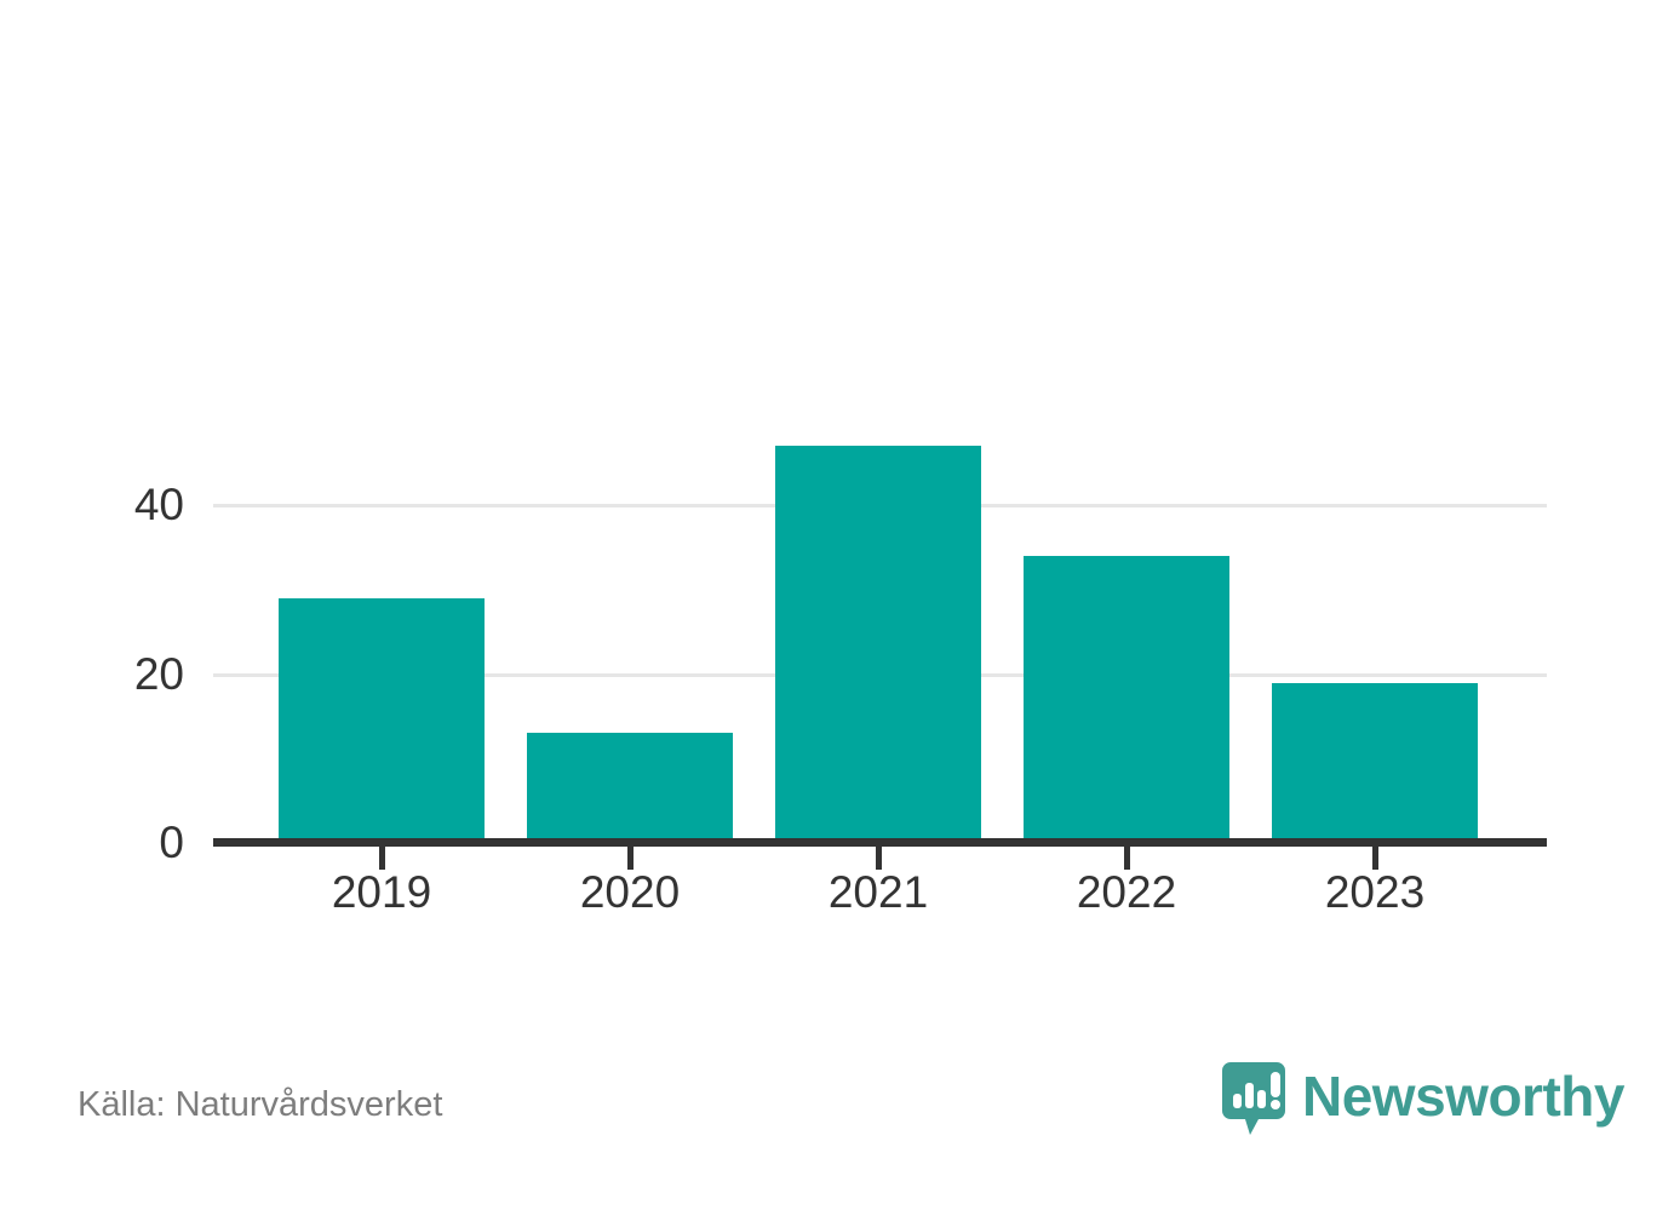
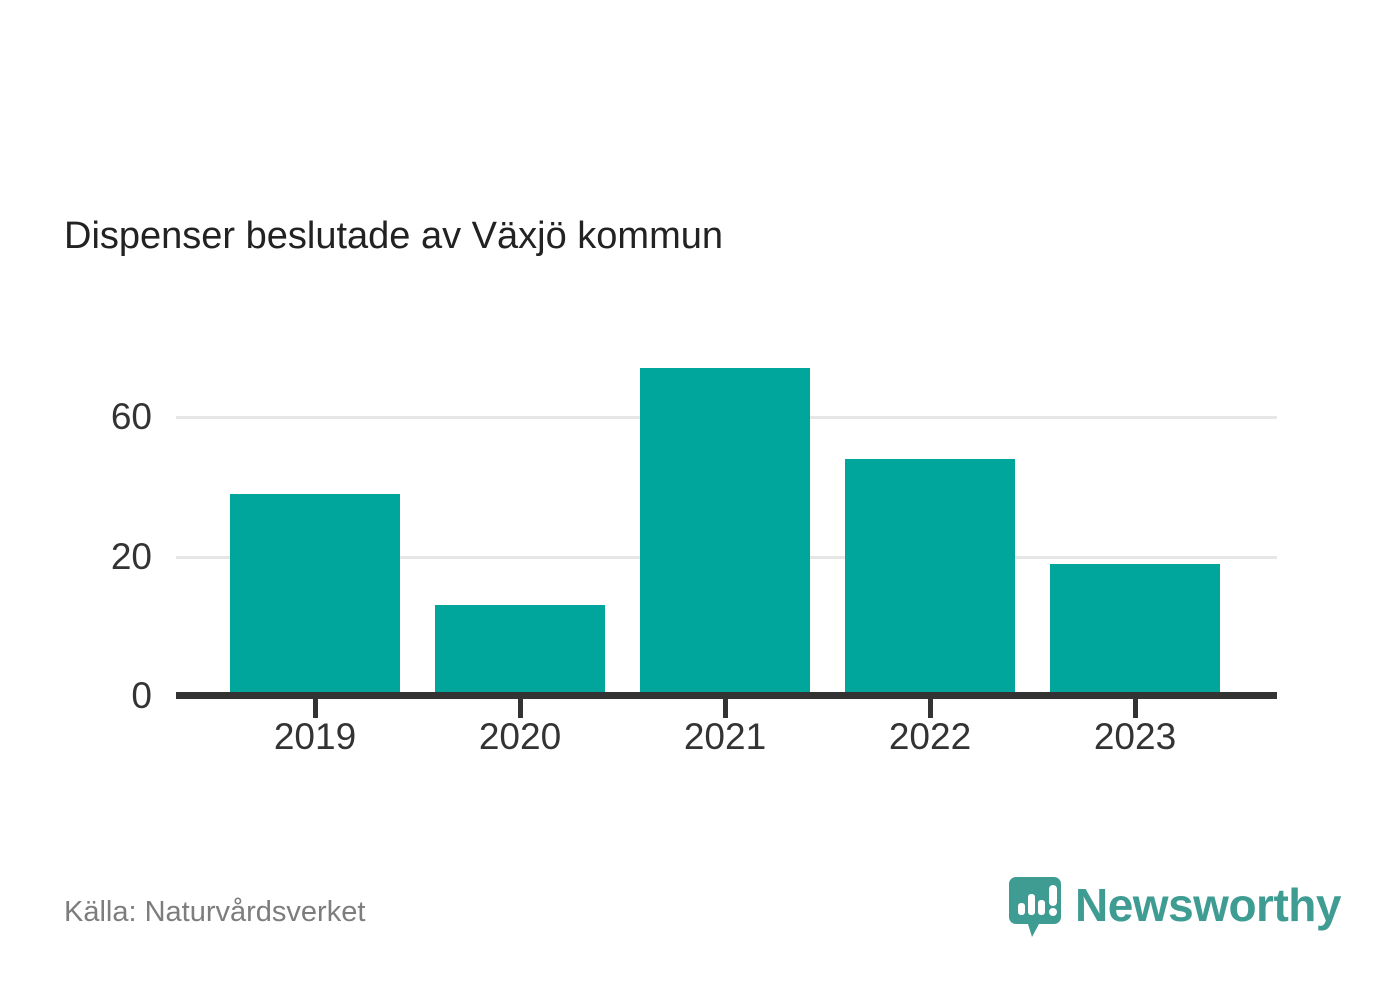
+ Dispenser beslutade av Växjö kommun
- 40
+ 60
  20
  0
  2019
  2020
  2021
  2022
  2023
  Källa: Naturvårdsverket
  Newsworthy
